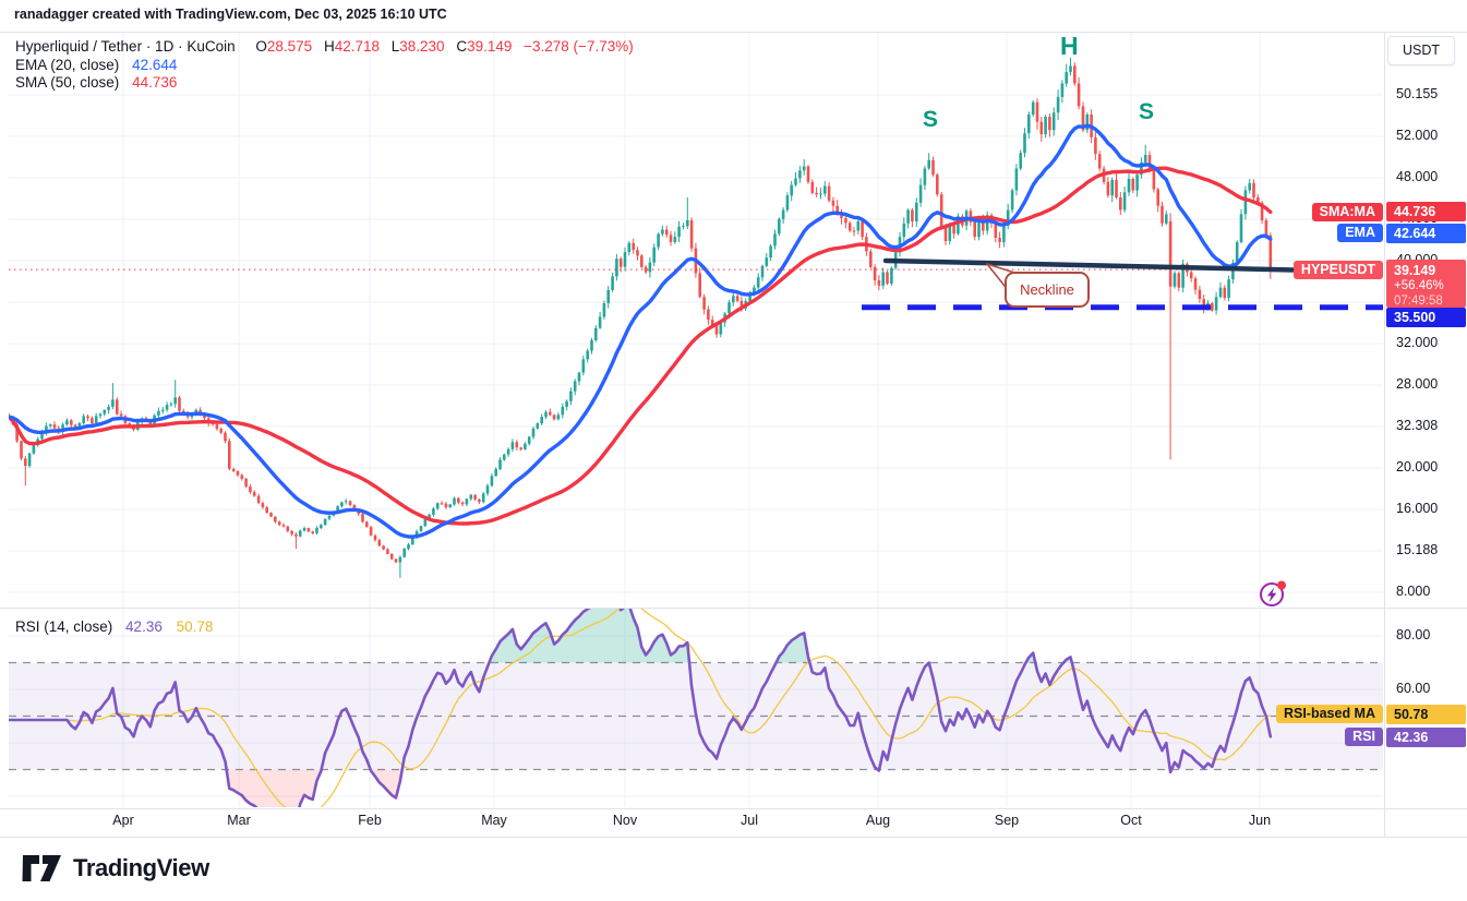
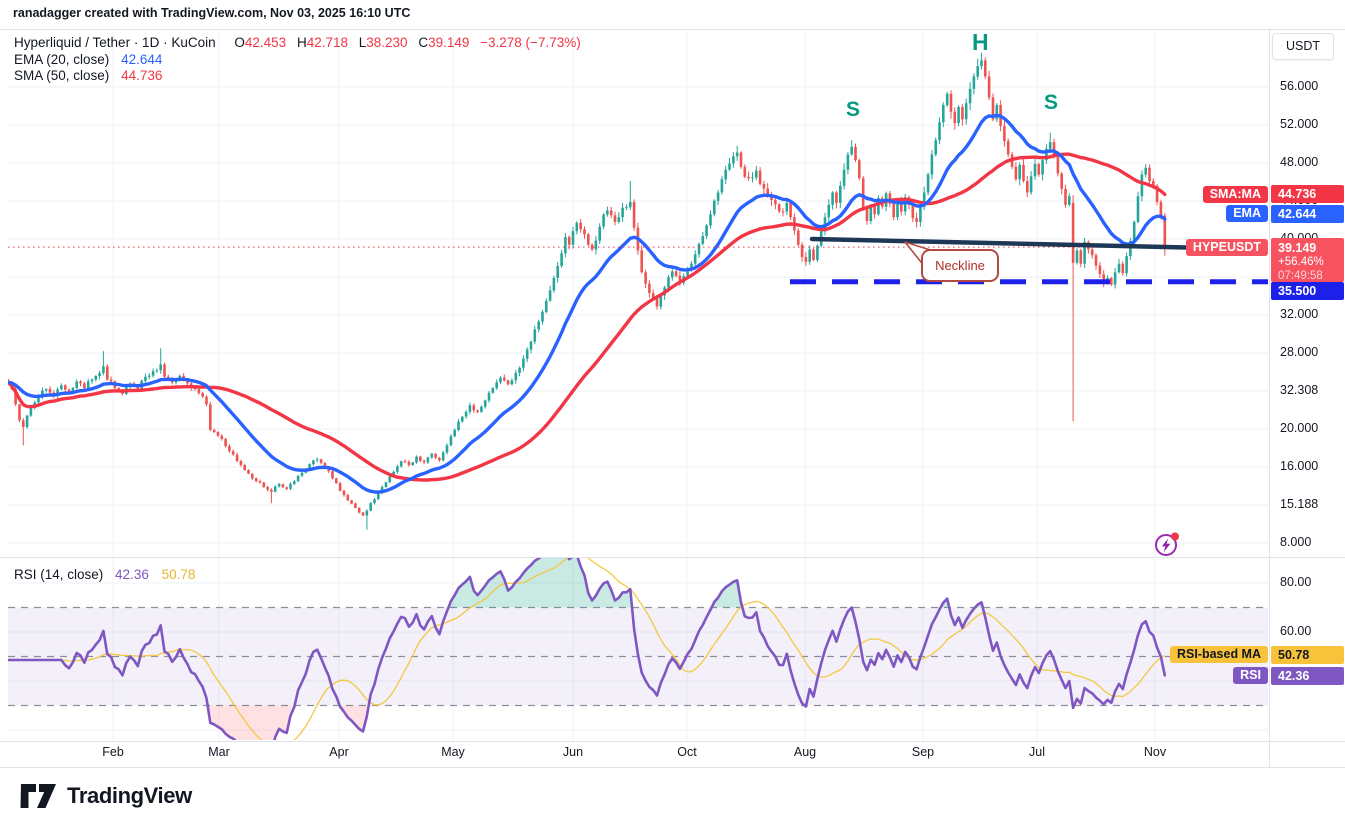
- ranadagger created with TradingView.com, Dec 03, 2025 16:10 UTC
+ ranadagger created with TradingView.com, Nov 03, 2025 16:10 UTC
- Hyperliquid / Tether · 1D · KuCoin O28.575 H42.718 L38.230 C39.149 −3.278 (−7.73%)
+ Hyperliquid / Tether · 1D · KuCoin O42.453 H42.718 L38.230 C39.149 −3.278 (−7.73%)
  EMA (20, close) 42.644
  SMA (50, close) 44.736
  RSI (14, close) 42.36 50.78
  USDT
- 50.155
+ 56.000
  52.000
  48.000
  32.000
  28.000
  32.308
  20.000
  16.000
  15.188
  8.000
  80.00
  60.00
- Apr
+ Feb
  Mar
- Feb
+ Apr
  May
- Nov
+ Jun
- Jul
+ Oct
  Aug
  Sep
- Oct
+ Jul
- Jun
+ Nov
  SMA:MA
  44.736
  EMA
  42.644
  HYPEUSDT
  39.149
  +56.46%
  07:49:58
  35.500
  RSI-based MA
  50.78
  RSI
  42.36
  S
  H
  S
  Neckline
  TradingView
